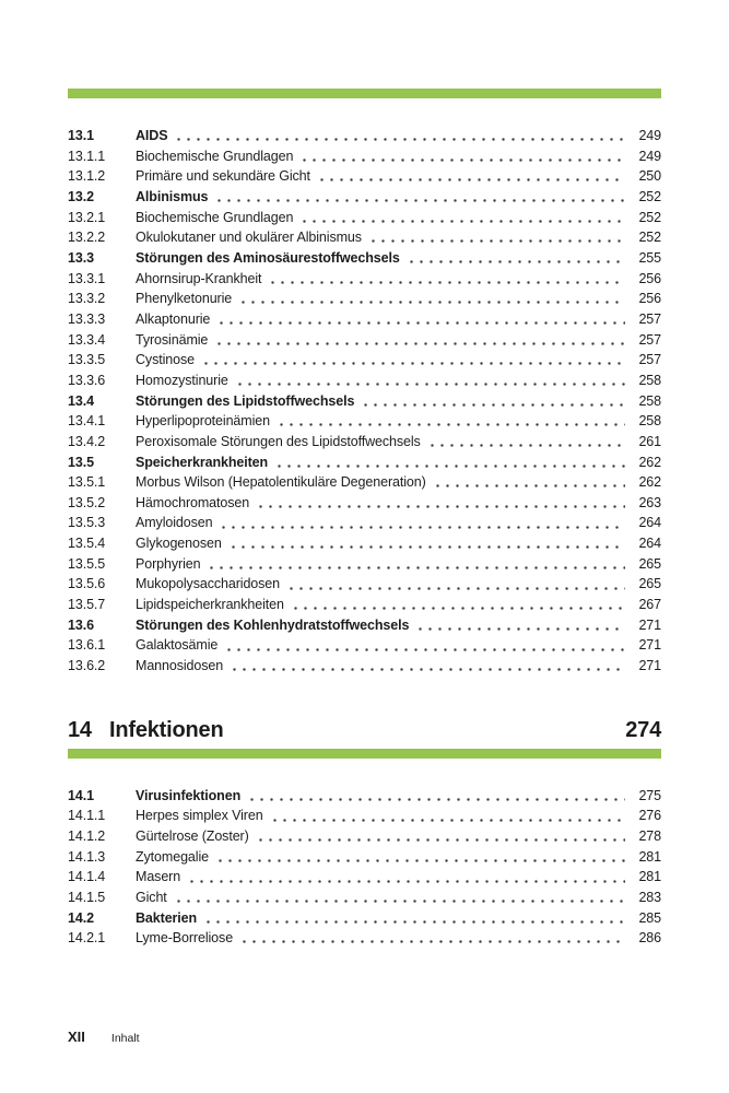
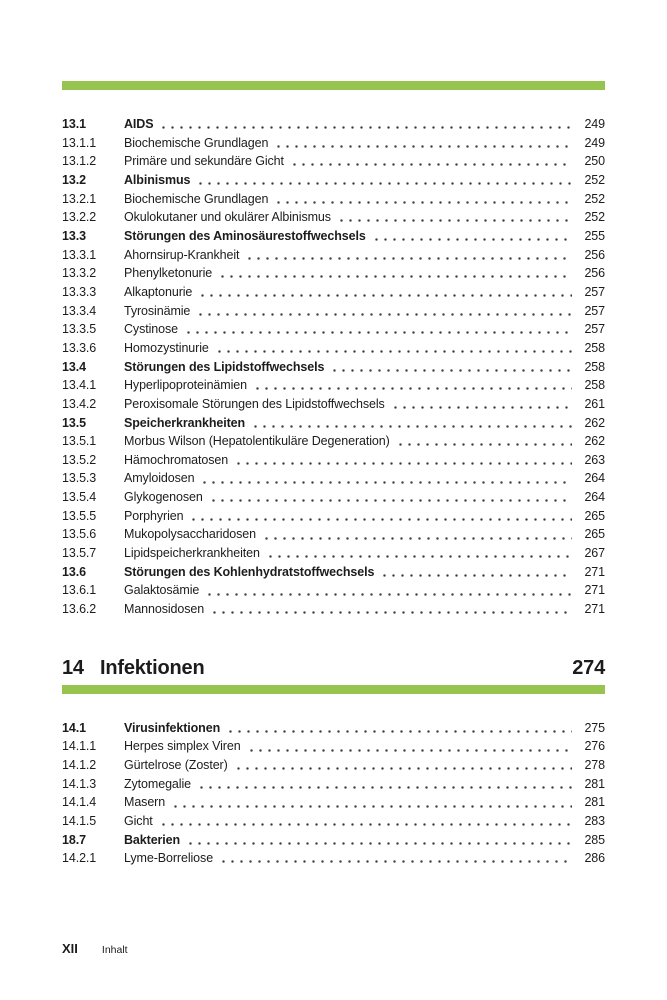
  13.1
  AIDS
  249
  13.1.1
  Biochemische Grundlagen
  249
  13.1.2
  Primäre und sekundäre Gicht
  250
  13.2
  Albinismus
  252
  13.2.1
  Biochemische Grundlagen
  252
  13.2.2
  Okulokutaner und okulärer Albinismus
  252
  13.3
  Störungen des Aminosäurestoffwechsels
  255
  13.3.1
  Ahornsirup-Krankheit
  256
  13.3.2
  Phenylketonurie
  256
  13.3.3
  Alkaptonurie
  257
  13.3.4
  Tyrosinämie
  257
  13.3.5
  Cystinose
  257
  13.3.6
  Homozystinurie
  258
  13.4
  Störungen des Lipidstoffwechsels
  258
  13.4.1
  Hyperlipoproteinämien
  258
  13.4.2
  Peroxisomale Störungen des Lipidstoffwechsels
  261
  13.5
  Speicherkrankheiten
  262
  13.5.1
  Morbus Wilson (Hepatolentikuläre Degeneration)
  262
  13.5.2
  Hämochromatosen
  263
  13.5.3
  Amyloidosen
  264
  13.5.4
  Glykogenosen
  264
  13.5.5
  Porphyrien
  265
  13.5.6
  Mukopolysaccharidosen
  265
  13.5.7
  Lipidspeicherkrankheiten
  267
  13.6
  Störungen des Kohlenhydratstoffwechsels
  271
  13.6.1
  Galaktosämie
  271
  13.6.2
  Mannosidosen
  271
  14
  Infektionen
  274
  14.1
  Virusinfektionen
  275
  14.1.1
  Herpes simplex Viren
  276
  14.1.2
  Gürtelrose (Zoster)
  278
  14.1.3
  Zytomegalie
  281
  14.1.4
  Masern
  281
  14.1.5
  Gicht
  283
- 14.2
+ 18.7
  Bakterien
  285
  14.2.1
  Lyme-Borreliose
  286
  XII
  Inhalt
